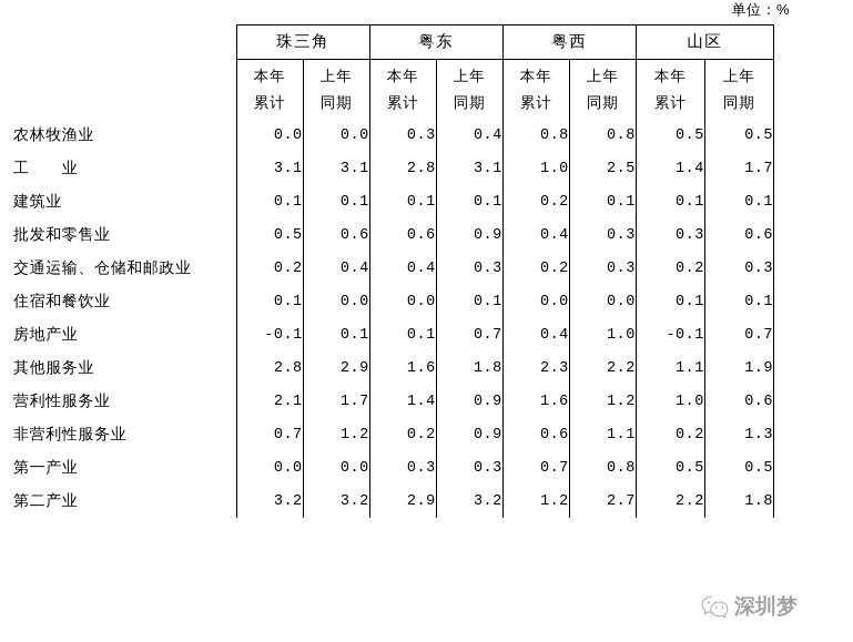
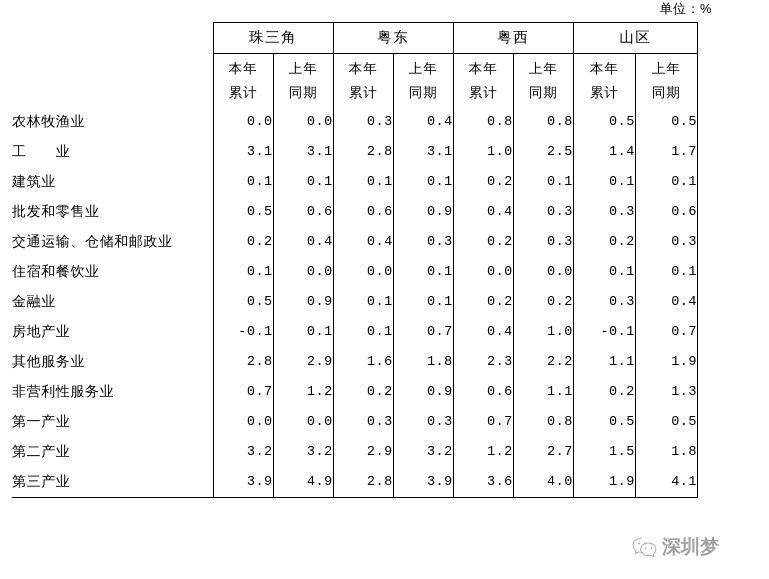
  单位：%
  	珠三角	粤东	粤西	山区
  	本年 累计	上年 同期	本年 累计	上年 同期	本年 累计	上年 同期	本年 累计	上年 同期
  农林牧渔业	0.0	0.0	0.3	0.4	0.8	0.8	0.5	0.5
  工 业	3.1	3.1	2.8	3.1	1.0	2.5	1.4	1.7
  建筑业	0.1	0.1	0.1	0.1	0.2	0.1	0.1	0.1
  批发和零售业	0.5	0.6	0.6	0.9	0.4	0.3	0.3	0.6
  交通运输、仓储和邮政业	0.2	0.4	0.4	0.3	0.2	0.3	0.2	0.3
  住宿和餐饮业	0.1	0.0	0.0	0.1	0.0	0.0	0.1	0.1
+ 金融业	0.5	0.9	0.1	0.1	0.2	0.2	0.3	0.4
  房地产业	-0.1	0.1	0.1	0.7	0.4	1.0	-0.1	0.7
  其他服务业	2.8	2.9	1.6	1.8	2.3	2.2	1.1	1.9
- 营利性服务业	2.1	1.7	1.4	0.9	1.6	1.2	1.0	0.6
  非营利性服务业	0.7	1.2	0.2	0.9	0.6	1.1	0.2	1.3
  第一产业	0.0	0.0	0.3	0.3	0.7	0.8	0.5	0.5
- 第二产业	3.2	3.2	2.9	3.2	1.2	2.7	2.2	1.8
+ 第二产业	3.2	3.2	2.9	3.2	1.2	2.7	1.5	1.8
+ 第三产业	3.9	4.9	2.8	3.9	3.6	4.0	1.9	4.1
  深圳梦
